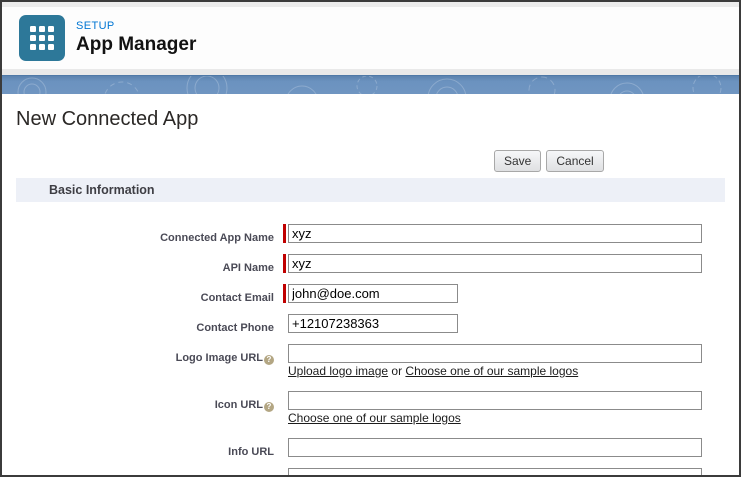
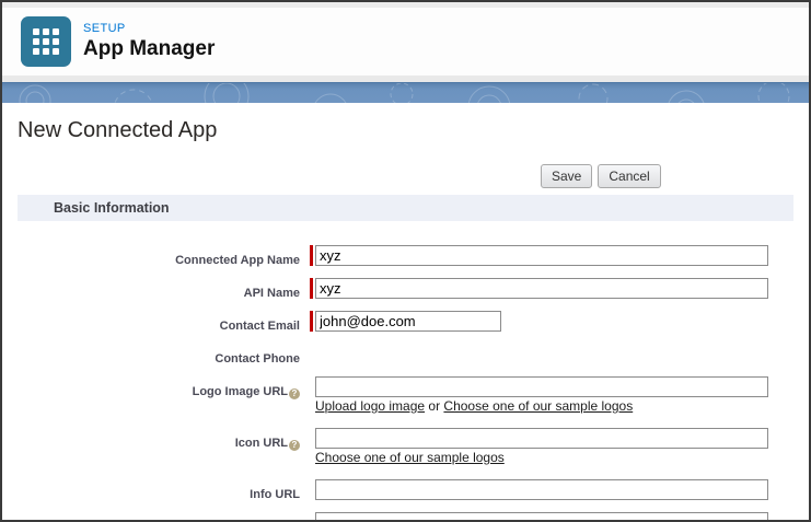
  SETUP
  App Manager
  New Connected App
  Save
  Cancel
  Basic Information
  Connected App Name
  xyz
  API Name
  xyz
  Contact Email
  john@doe.com
  Contact Phone
- +12107238363
  Logo Image URL ?
  Upload logo image or Choose one of our sample logos
  Icon URL ?
  Choose one of our sample logos
  Info URL
